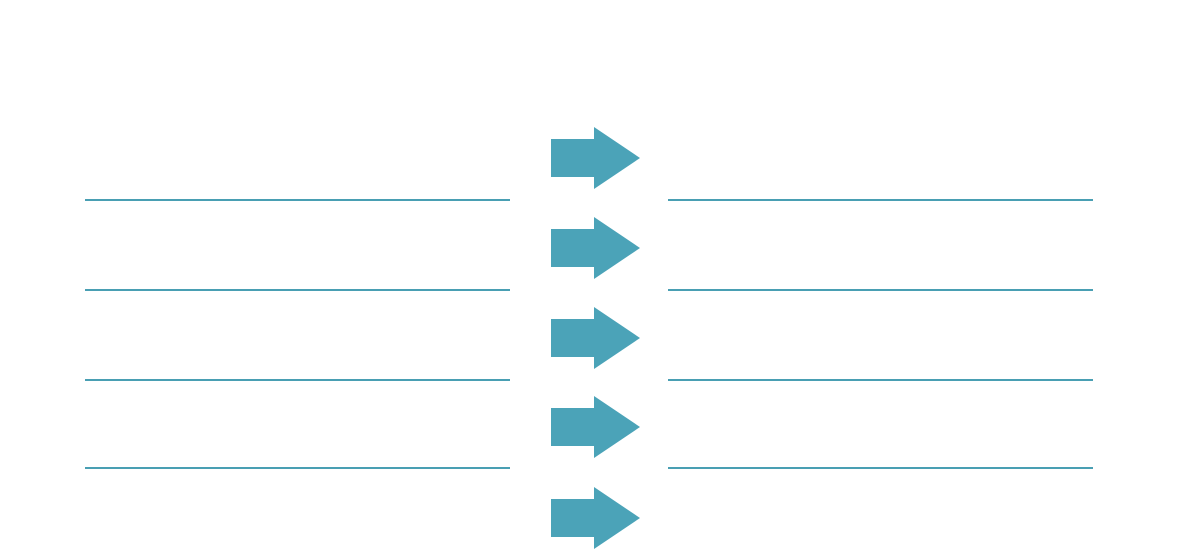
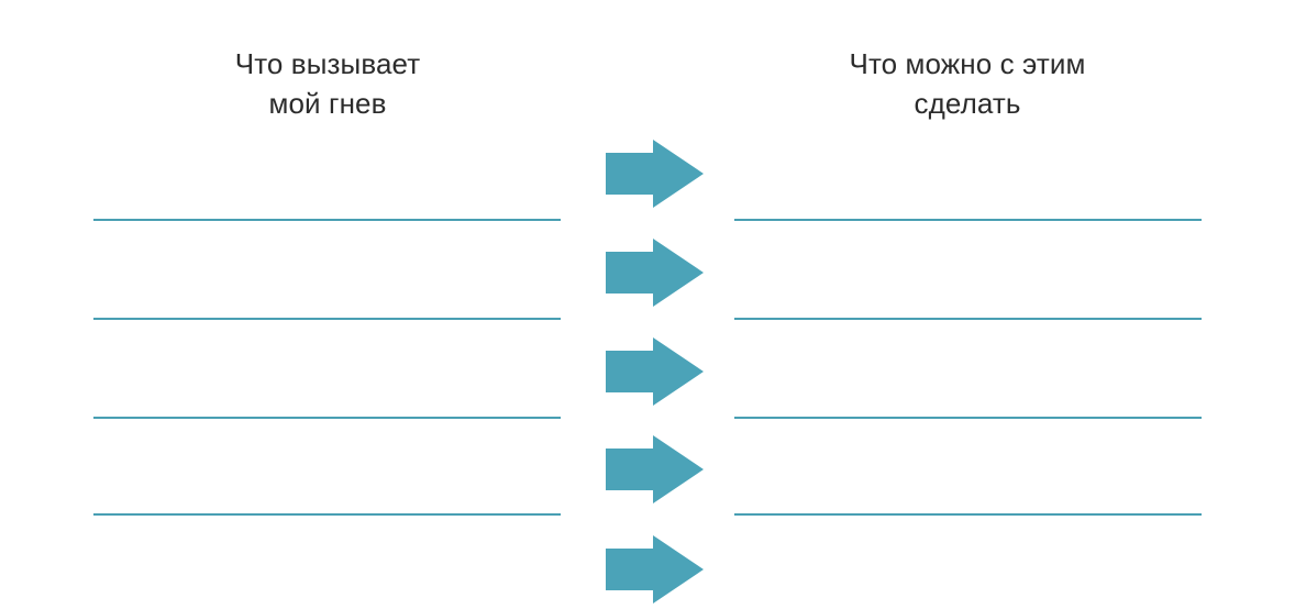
+ Что вызывает
+ мой гнев
+ Что можно с этим
+ сделать
